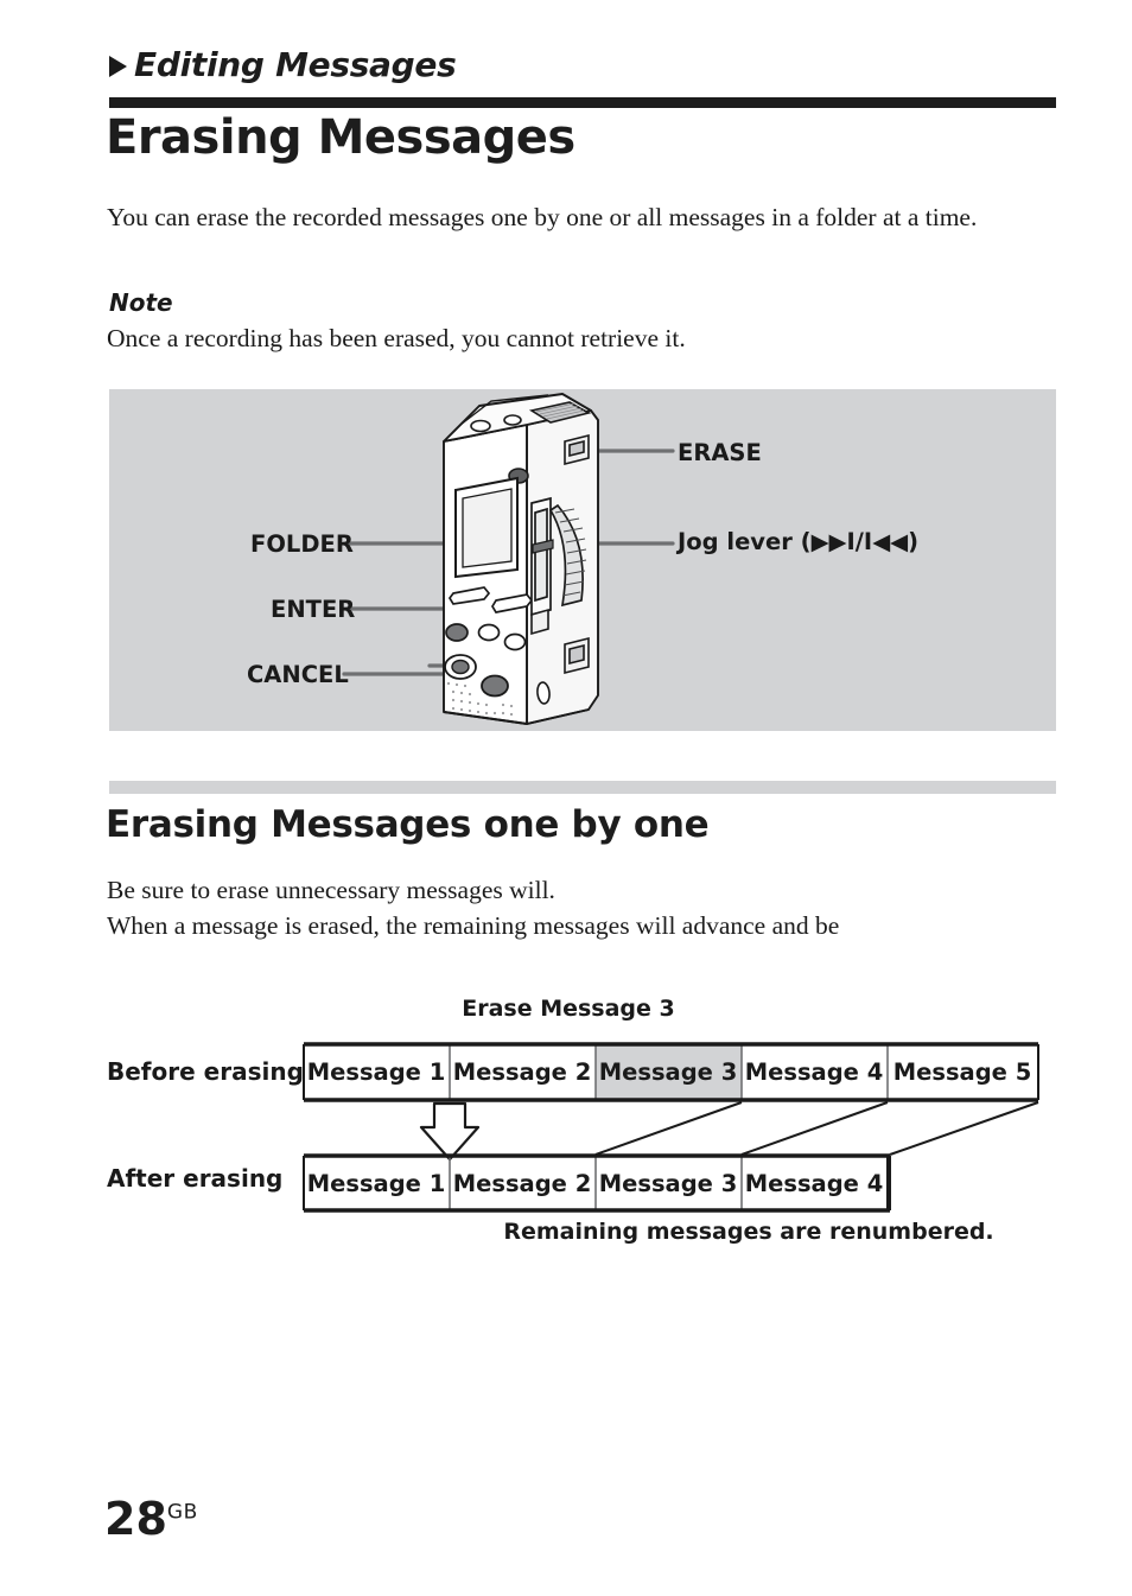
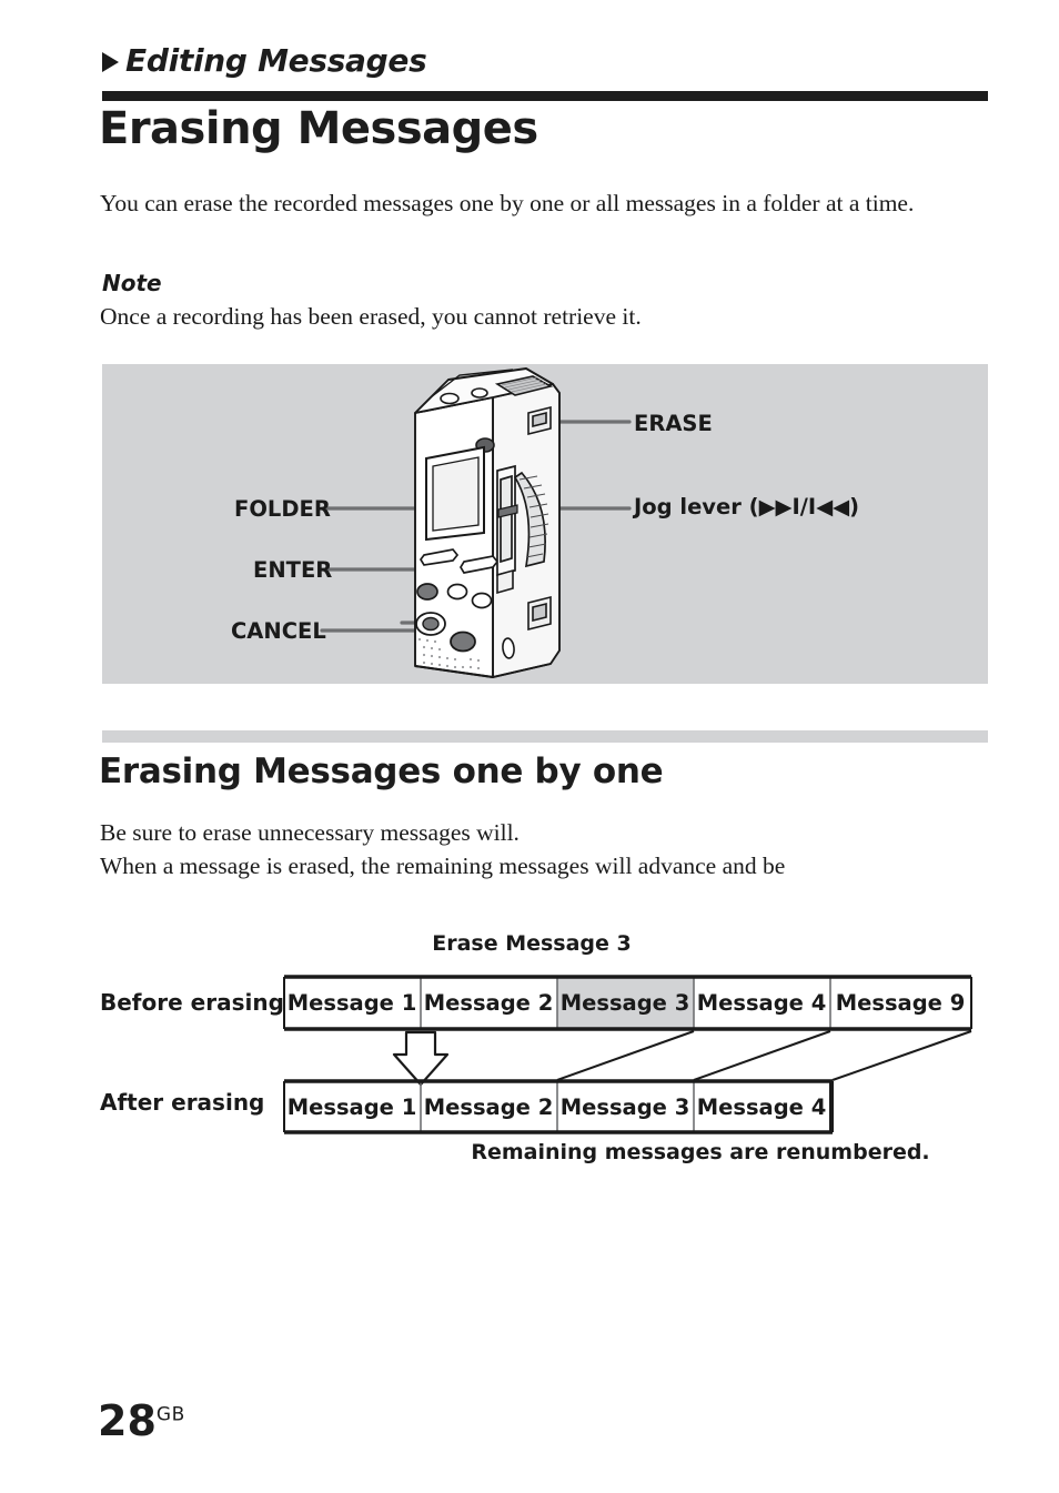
  Editing Messages
  Erasing Messages
  You can erase the recorded messages one by one or all messages in a folder at a time.
  Note
  Once a recording has been erased, you cannot retrieve it.
  ERASE
  Jog lever (▶▶I/I◀◀)
  FOLDER
  ENTER
  CANCEL
  Erasing Messages one by one
  Be sure to erase unnecessary messages will.
  When a message is erased, the remaining messages will advance and be
  Erase Message 3
  Before erasing
  After erasing
  Message 1
  Message 2
  Message 3
  Message 4
- Message 5
+ Message 9
  Message 1
  Message 2
  Message 3
  Message 4
  Remaining messages are renumbered.
  28GB
